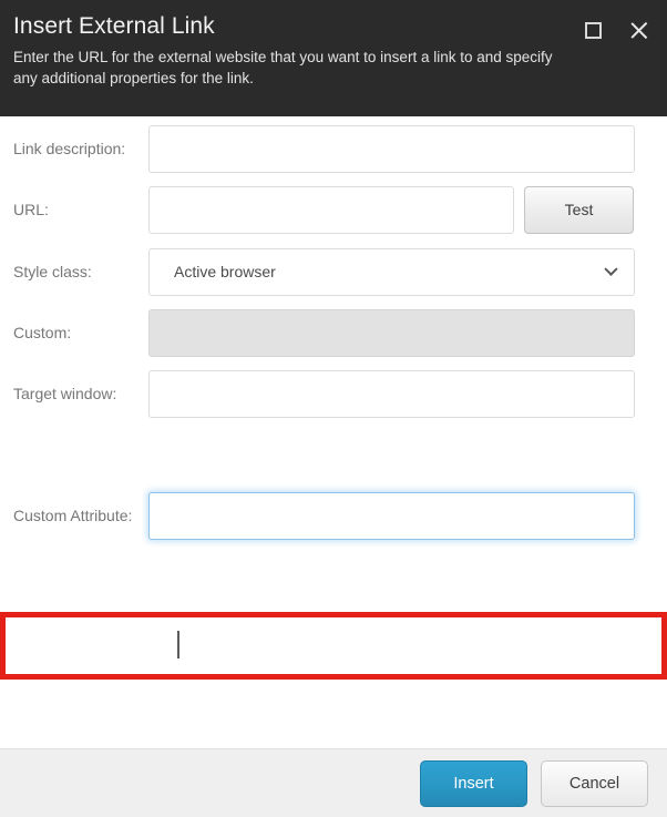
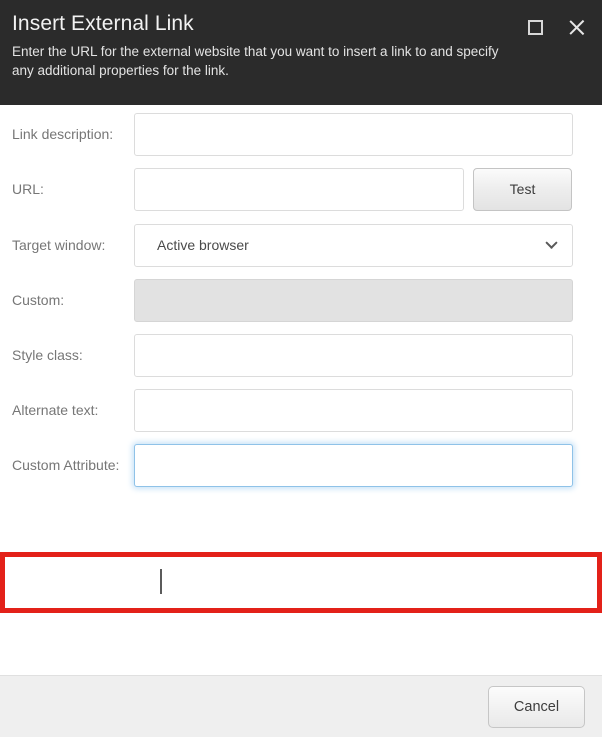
  Insert External Link
  Enter the URL for the external website that you want to insert a link to and specify any additional properties for the link.
  Link description:
  URL:
  Test
- Style class:
+ Target window:
  Active browser
  Custom:
- Target window:
+ Style class:
+ Alternate text:
  Custom Attribute:
- Insert
  Cancel
